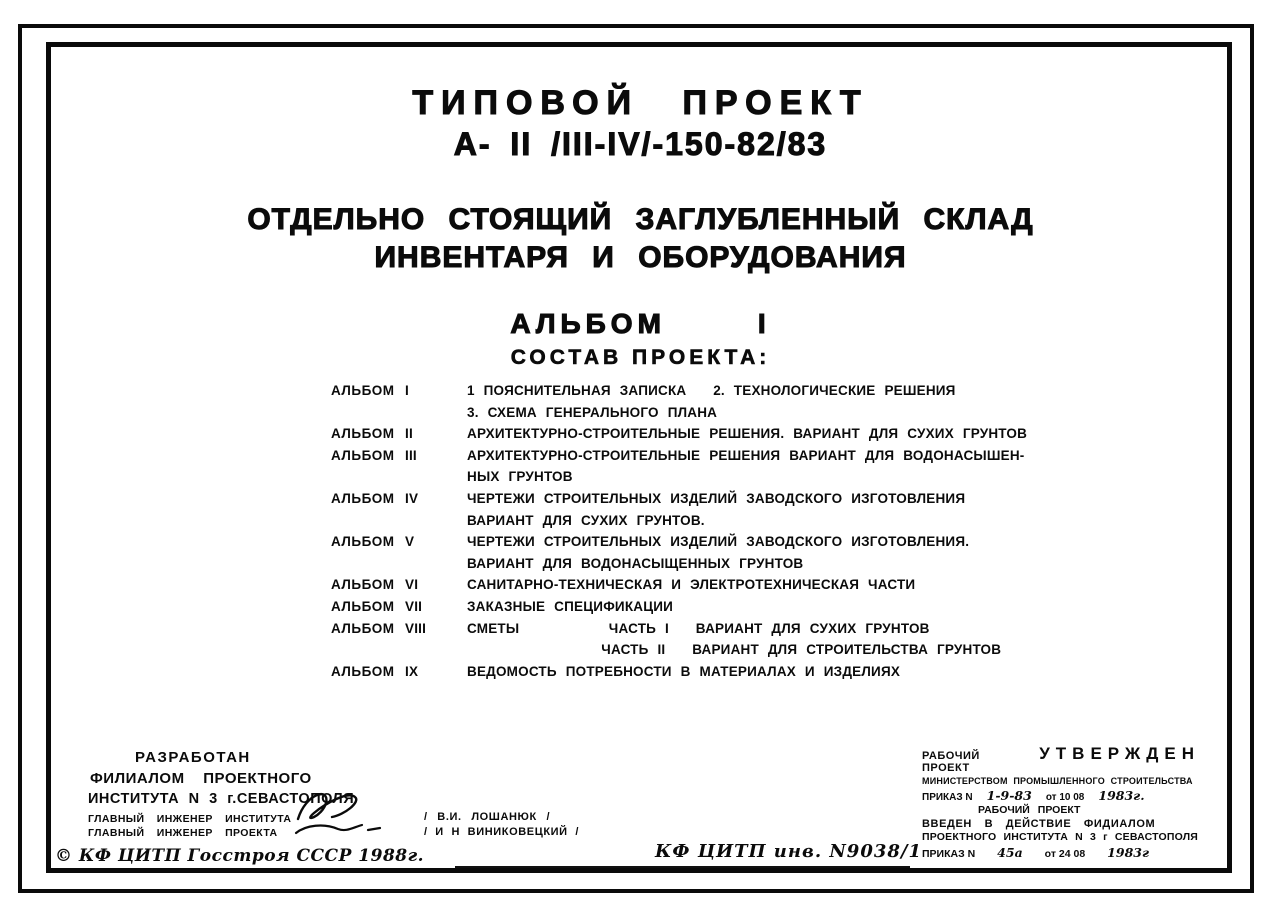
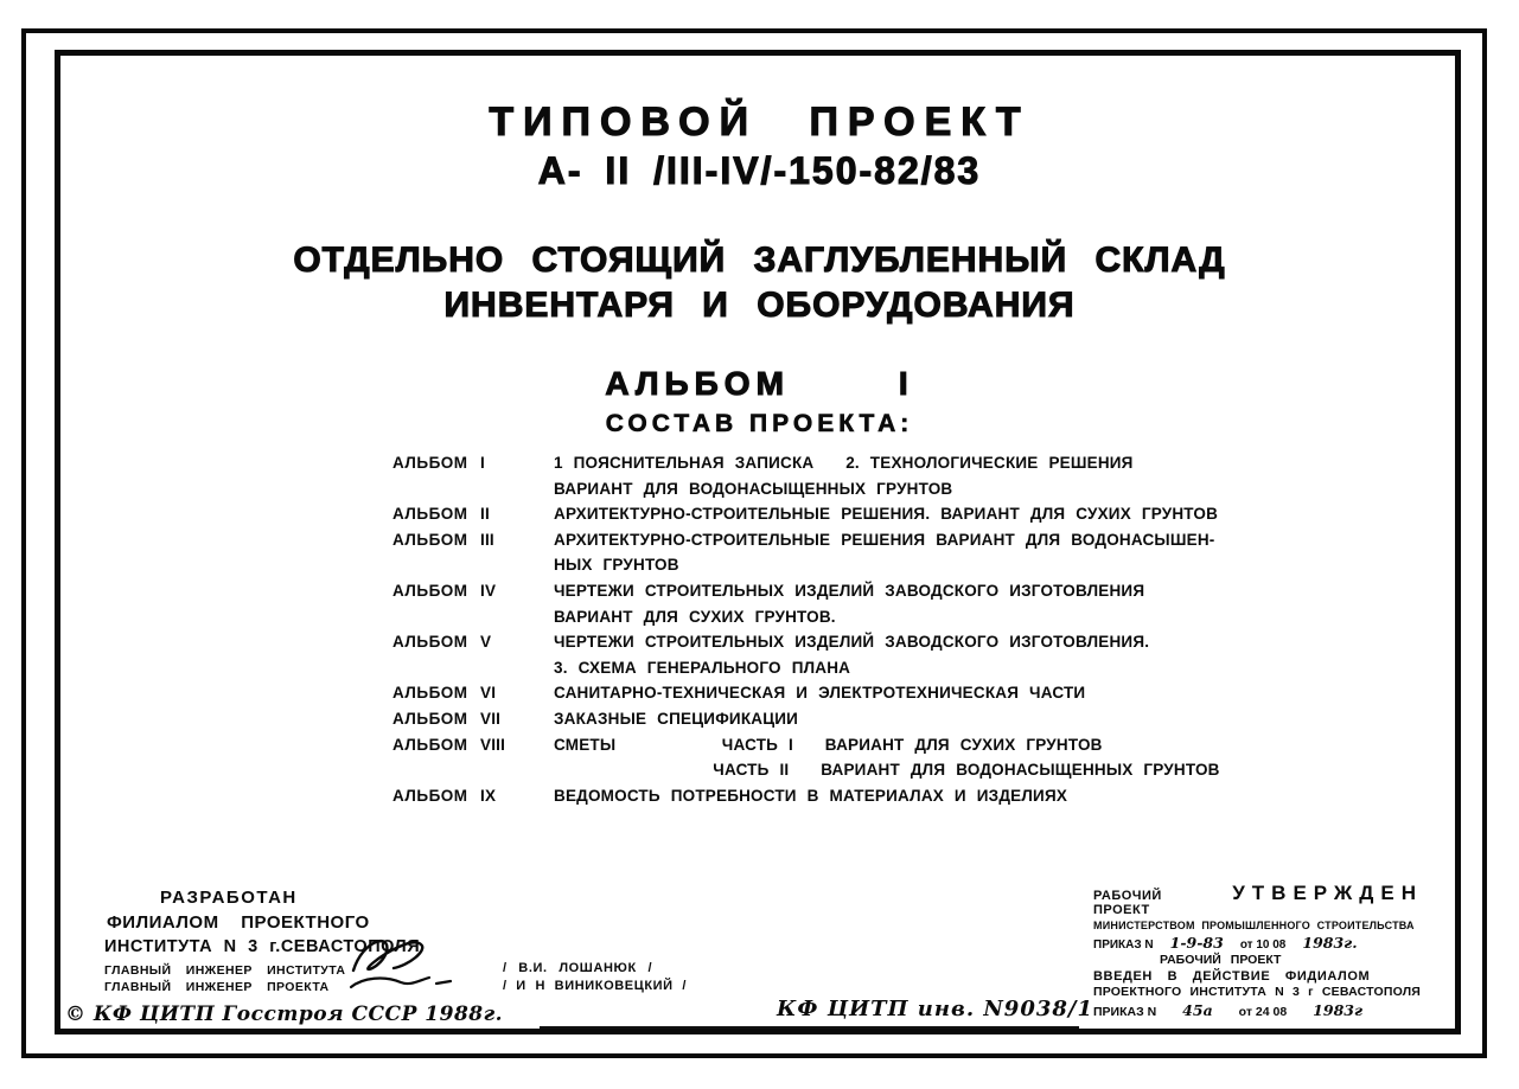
  ТИПОВОЙ ПРОЕКТ
  А- II /III-IV/-150-82/83
  ОТДЕЛЬНО СТОЯЩИЙ ЗАГЛУБЛЕННЫЙ СКЛАД
  ИНВЕНТАРЯ И ОБОРУДОВАНИЯ
  АЛЬБОМ
  I
  СОСТАВ ПРОЕКТА:
  АЛЬБОМ
  I
  1 ПОЯСНИТЕЛЬНАЯ ЗАПИСКА 2. ТЕХНОЛОГИЧЕСКИЕ РЕШЕНИЯ
- 3. СХЕМА ГЕНЕРАЛЬНОГО ПЛАНА
+ ВАРИАНТ ДЛЯ ВОДОНАСЫЩЕННЫХ ГРУНТОВ
  АЛЬБОМ
  II
  АРХИТЕКТУРНО-СТРОИТЕЛЬНЫЕ РЕШЕНИЯ. ВАРИАНТ ДЛЯ СУХИХ ГРУНТОВ
  АЛЬБОМ
  III
  АРХИТЕКТУРНО-СТРОИТЕЛЬНЫЕ РЕШЕНИЯ ВАРИАНТ ДЛЯ ВОДОНАСЫШЕН-
  НЫХ ГРУНТОВ
  АЛЬБОМ
  IV
  ЧЕРТЕЖИ СТРОИТЕЛЬНЫХ ИЗДЕЛИЙ ЗАВОДСКОГО ИЗГОТОВЛЕНИЯ
  ВАРИАНТ ДЛЯ СУХИХ ГРУНТОВ.
  АЛЬБОМ
  V
  ЧЕРТЕЖИ СТРОИТЕЛЬНЫХ ИЗДЕЛИЙ ЗАВОДСКОГО ИЗГОТОВЛЕНИЯ.
- ВАРИАНТ ДЛЯ ВОДОНАСЫЩЕННЫХ ГРУНТОВ
+ 3. СХЕМА ГЕНЕРАЛЬНОГО ПЛАНА
  АЛЬБОМ
  VI
  САНИТАРНО-ТЕХНИЧЕСКАЯ И ЭЛЕКТРОТЕХНИЧЕСКАЯ ЧАСТИ
  АЛЬБОМ
  VII
  ЗАКАЗНЫЕ СПЕЦИФИКАЦИИ
  АЛЬБОМ
  VIII
  СМЕТЫ ЧАСТЬ I ВАРИАНТ ДЛЯ СУХИХ ГРУНТОВ
- ЧАСТЬ II ВАРИАНТ ДЛЯ СТРОИТЕЛЬСТВА ГРУНТОВ
+ ЧАСТЬ II ВАРИАНТ ДЛЯ ВОДОНАСЫЩЕННЫХ ГРУНТОВ
  АЛЬБОМ
  IX
  ВЕДОМОСТЬ ПОТРЕБНОСТИ В МАТЕРИАЛАХ И ИЗДЕЛИЯХ
  РАЗРАБОТАН
  ФИЛИАЛОМ ПРОЕКТНОГО
  ИНСТИТУТА N 3 г.СЕВАСТОПЯ
  ГЛАВНЫЙ ИНЖЕНЕР ИНСТИТУТА
  ГЛАВНЫЙ ИНЖЕНЕР ПРОЕКТА
  / В.И. ЛОШАНЮК /
  / И Н ВИНИКОВЕЦКИЙ /
  РАБОЧИЙ ПРОЕКТ
  УТВЕРЖДЕН
  МИНИСТЕРСТВОМ ПРОМЫШЛЕННОГО СТРОИТЕЛЬСТВА
  ПРИКАЗ N
  1-9-83
  от 10 08
  1983г.
  РАБОЧИЙ ПРОЕКТ
  ВВЕДЕН В ДЕЙСТВИЕ ФИДИАЛОМ
  ПРОЕКТНОГО ИНСТИТУТА N 3 г СЕВАСТОПОЛЯ
  ПРИКАЗ N
  45а
  от 24 08
  1983г
  © КФ ЦИТП Госстроя СССР 1988г.
  КФ ЦИТП инв. N9038/1
